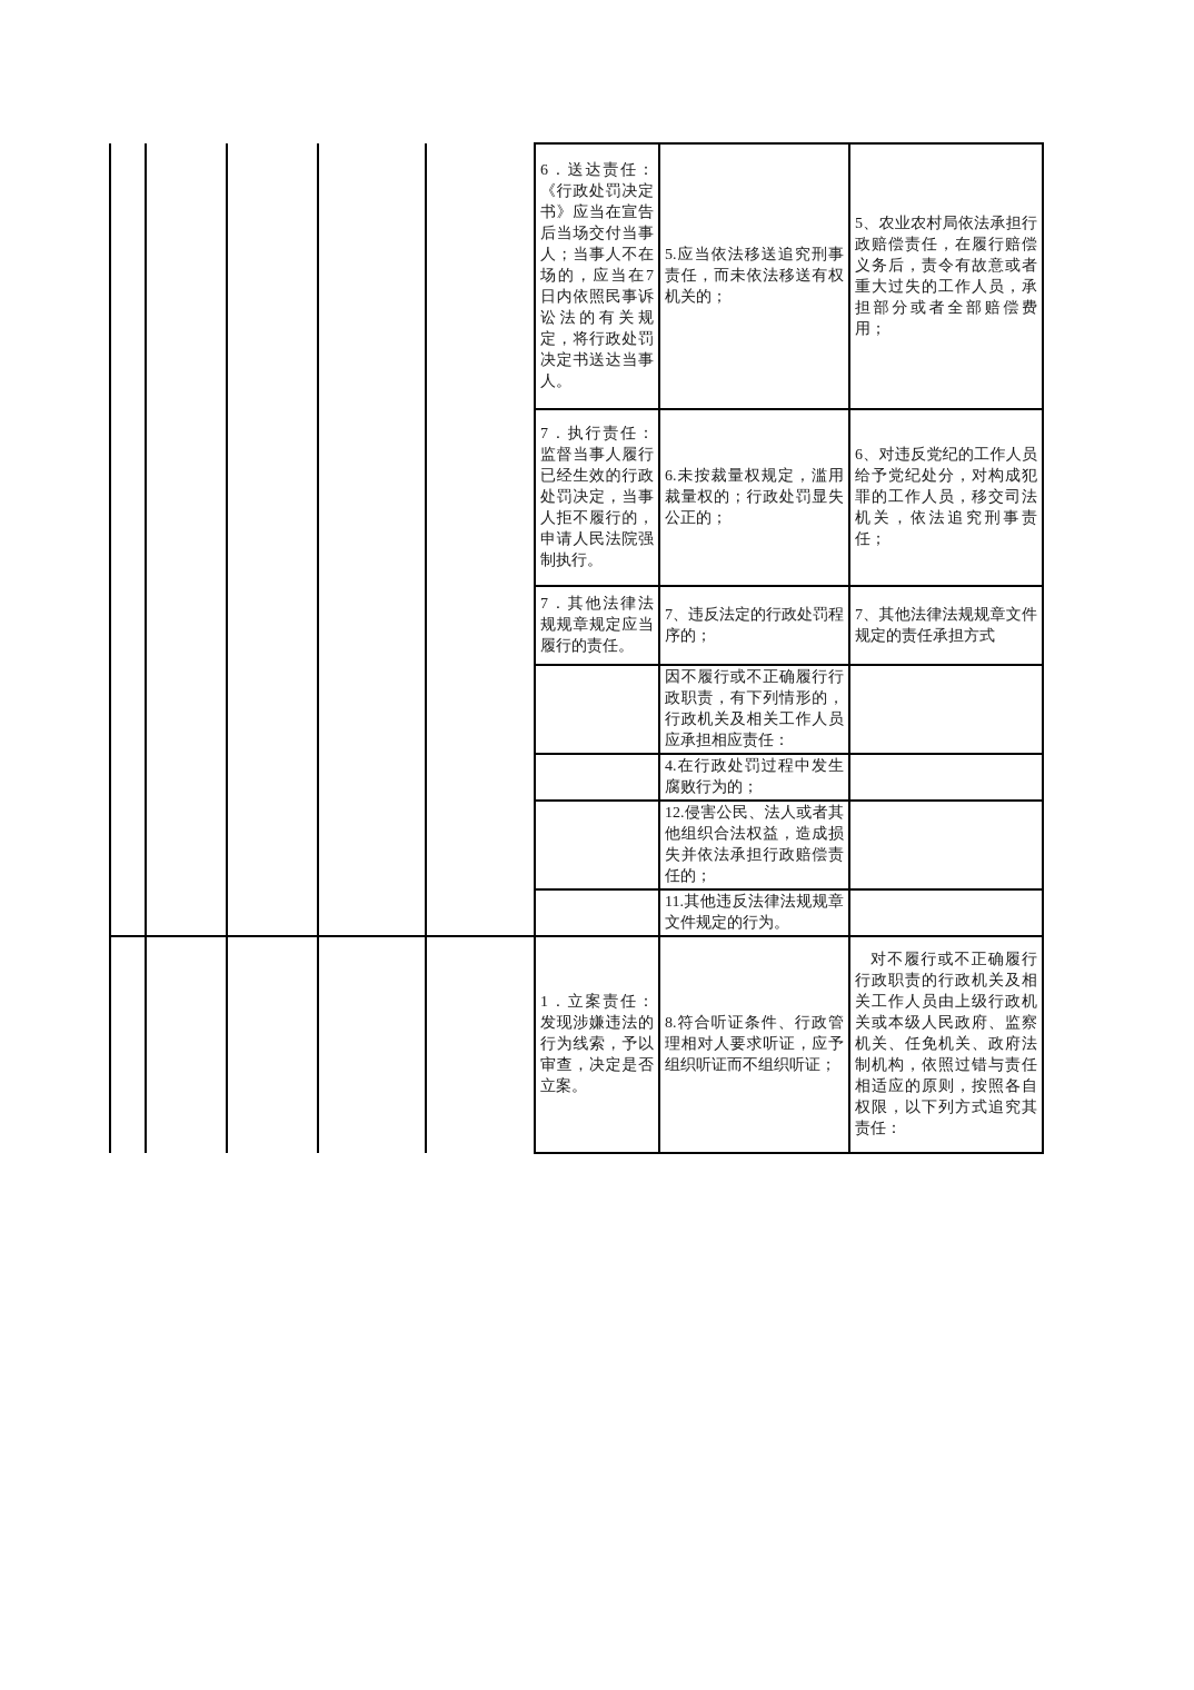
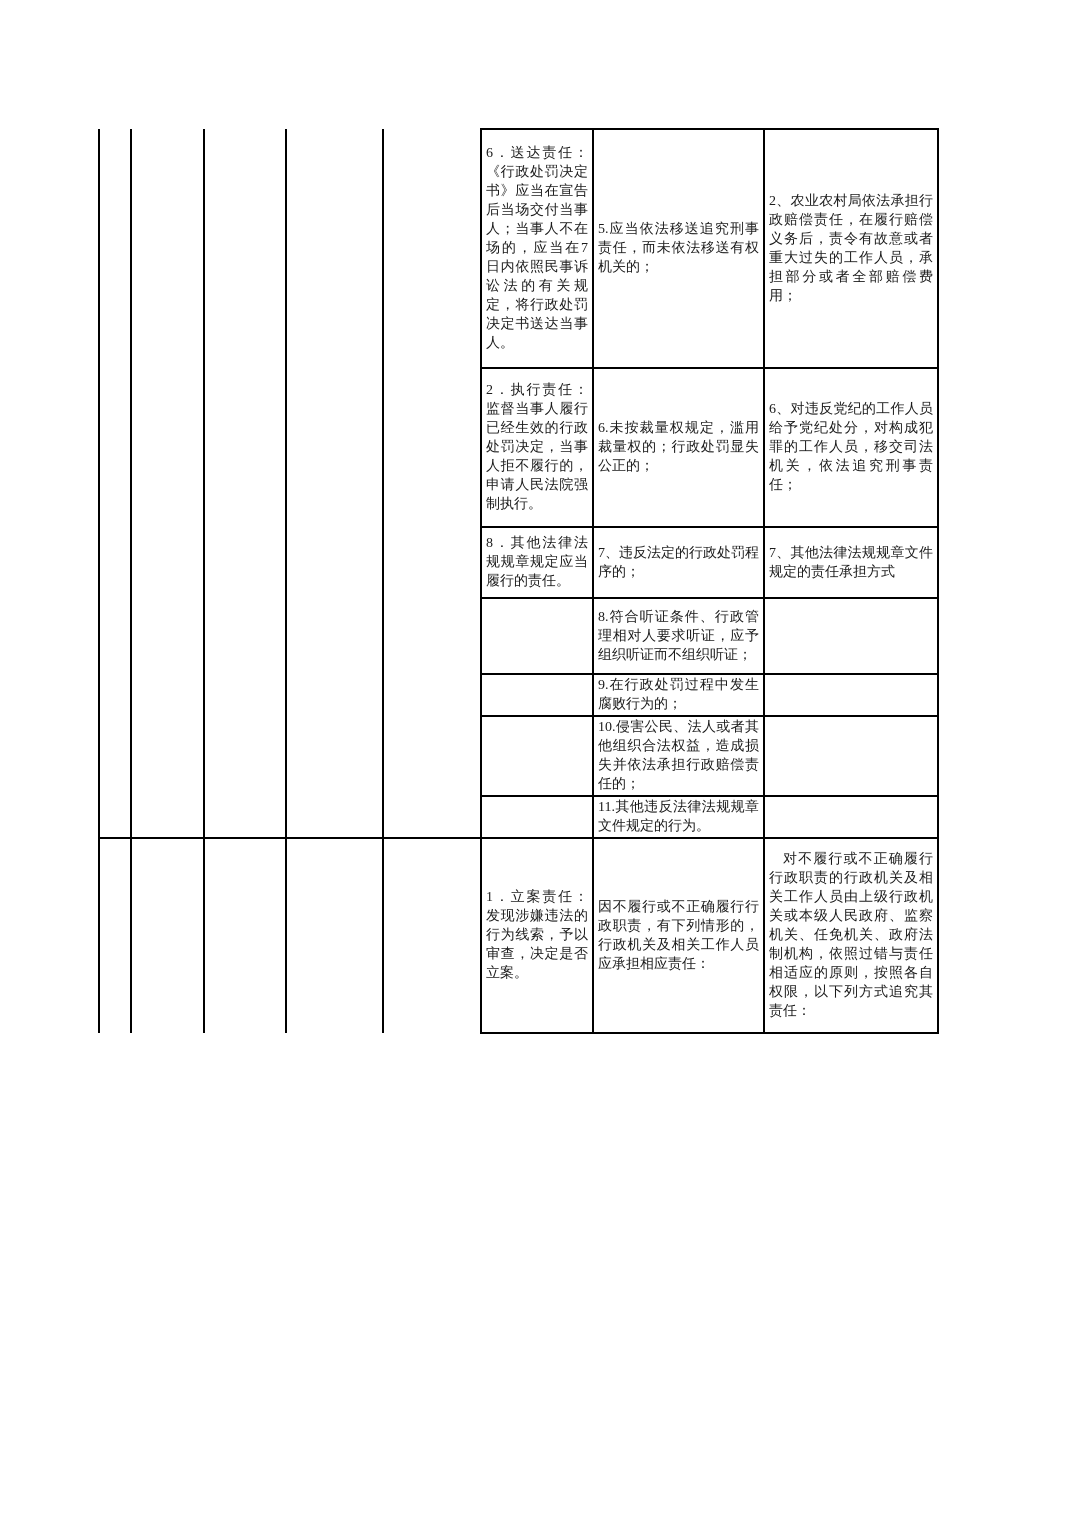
- 					6．送达责任：《行政处罚决定书》应当在宣告后当场交付当事人；当事人不在场的，应当在7日内依照民事诉讼法的有关规定，将行政处罚决定书送达当事人。	5.应当依法移送追究刑事责任，而未依法移送有权机关的；	5、农业农村局依法承担行政赔偿责任，在履行赔偿义务后，责令有故意或者重大过失的工作人员，承担部分或者全部赔偿费用；
+ 					6．送达责任：《行政处罚决定书》应当在宣告后当场交付当事人；当事人不在场的，应当在7日内依照民事诉讼法的有关规定，将行政处罚决定书送达当事人。	5.应当依法移送追究刑事责任，而未依法移送有权机关的；	2、农业农村局依法承担行政赔偿责任，在履行赔偿义务后，责令有故意或者重大过失的工作人员，承担部分或者全部赔偿费用；
- 7．执行责任：监督当事人履行已经生效的行政处罚决定，当事人拒不履行的，申请人民法院强制执行。	6.未按裁量权规定，滥用裁量权的；行政处罚显失公正的；	6、对违反党纪的工作人员给予党纪处分，对构成犯罪的工作人员，移交司法机关，依法追究刑事责任；
+ 2．执行责任：监督当事人履行已经生效的行政处罚决定，当事人拒不履行的，申请人民法院强制执行。	6.未按裁量权规定，滥用裁量权的；行政处罚显失公正的；	6、对违反党纪的工作人员给予党纪处分，对构成犯罪的工作人员，移交司法机关，依法追究刑事责任；
- 7．其他法律法规规章规定应当履行的责任。	7、违反法定的行政处罚程序的；	7、其他法律法规规章文件规定的责任承担方式
+ 8．其他法律法规规章规定应当履行的责任。	7、违反法定的行政处罚程序的；	7、其他法律法规规章文件规定的责任承担方式
- 	因不履行或不正确履行行政职责，有下列情形的，行政机关及相关工作人员应承担相应责任：
+ 	8.符合听证条件、行政管理相对人要求听证，应予组织听证而不组织听证；
- 	4.在行政处罚过程中发生腐败行为的；
+ 	9.在行政处罚过程中发生腐败行为的；
- 	12.侵害公民、法人或者其他组织合法权益，造成损失并依法承担行政赔偿责任的；
+ 	10.侵害公民、法人或者其他组织合法权益，造成损失并依法承担行政赔偿责任的；
  	11.其他违反法律法规规章文件规定的行为。
- 					1．立案责任：发现涉嫌违法的行为线索，予以审查，决定是否立案。	8.符合听证条件、行政管理相对人要求听证，应予组织听证而不组织听证；	对不履行或不正确履行行政职责的行政机关及相关工作人员由上级行政机关或本级人民政府、监察机关、任免机关、政府法制机构，依照过错与责任相适应的原则，按照各自权限，以下列方式追究其责任：
+ 					1．立案责任：发现涉嫌违法的行为线索，予以审查，决定是否立案。	因不履行或不正确履行行政职责，有下列情形的，行政机关及相关工作人员应承担相应责任：	对不履行或不正确履行行政职责的行政机关及相关工作人员由上级行政机关或本级人民政府、监察机关、任免机关、政府法制机构，依照过错与责任相适应的原则，按照各自权限，以下列方式追究其责任：
